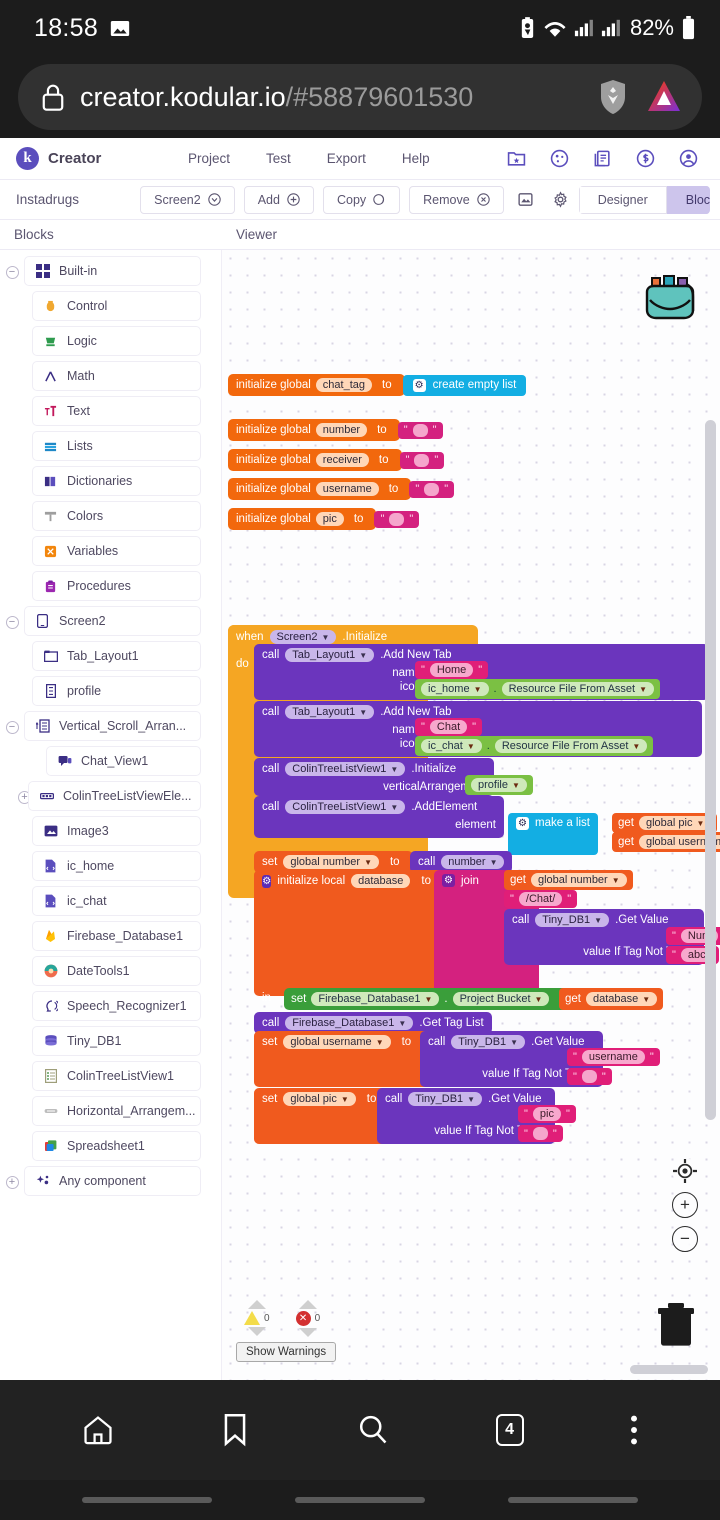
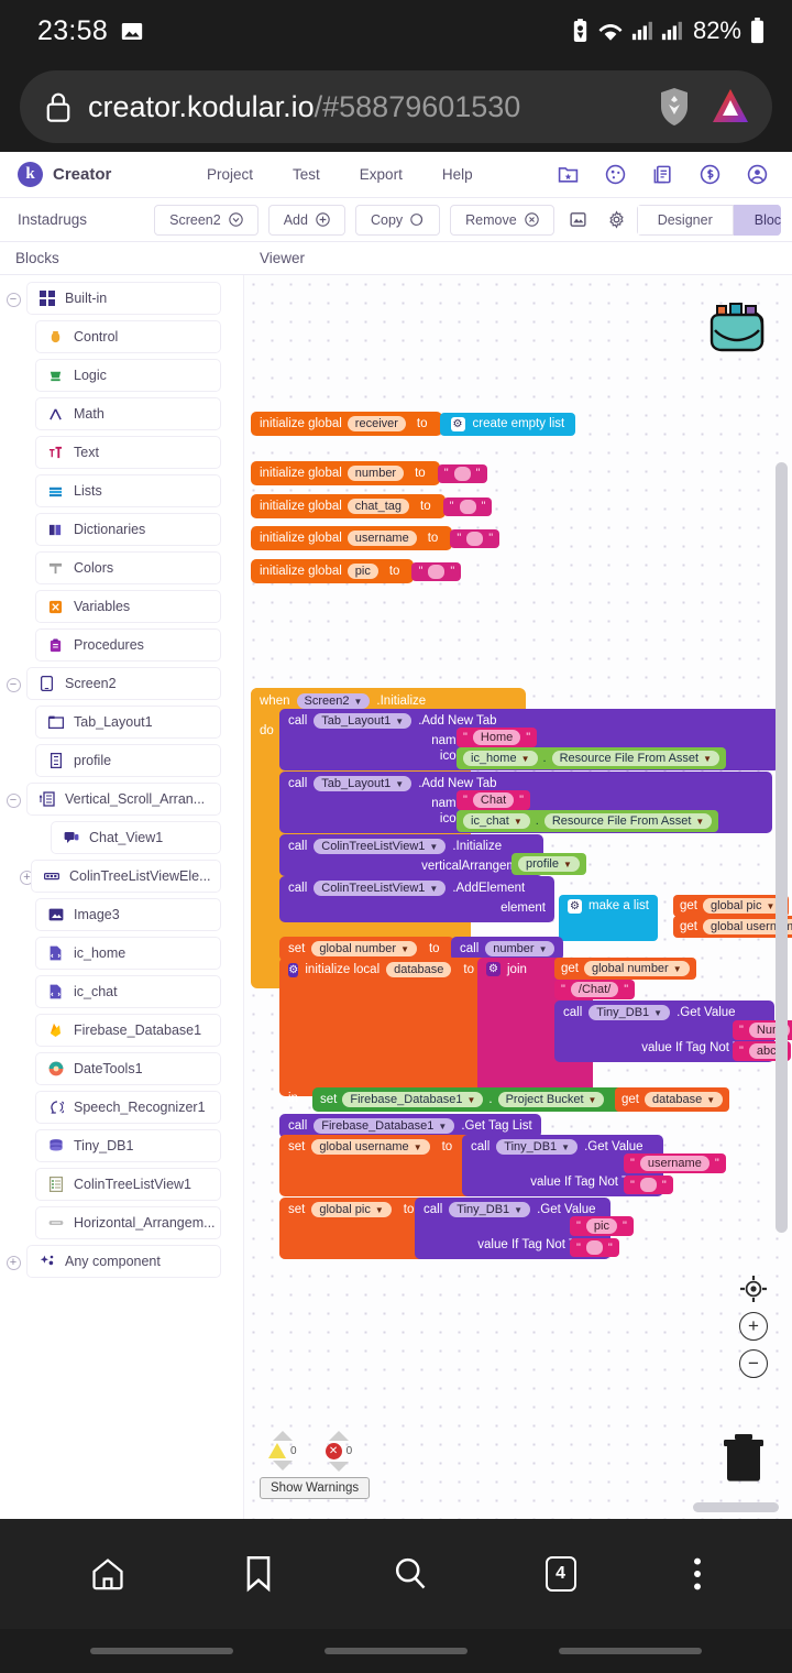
- 18:58
+ 23:58
  82%
  creator.kodular.io/#58879601530
  k
  Creator
  Project
  Test
  Export
  Help
  Instadrugs
  Screen2
  Add
  Copy
  Remove
  Designer
  Blocks
  Viewer
  −
  Built-in
  Control
  Logic
  Math
  Text
  Lists
  Dictionaries
  Colors
  Variables
  Procedures
  −
  Screen2
  Tab_Layout1
  profile
  −
  Vertical_Scroll_Arran...
  Chat_View1
  +
  ColinTreeListViewEle...
  Image3
  ic_home
  ic_chat
  Firebase_Database1
  DateTools1
  Speech_Recognizer1
  Tiny_DB1
  ColinTreeListView1
  Horizontal_Arrangem...
- Spreadsheet1
  +
  Any component
  initialize global
- chat_tag
+ receiver
  to
  ⚙
  create empty list
  initialize global
  number
  to
  "
  "
  initialize global
- receiver
+ chat_tag
  to
  "
  "
  initialize global
  username
  to
  "
  "
  initialize global
  pic
  to
  "
  "
  when
  Screen2
  ▼
  .Initialize
  do
  call
  Tab_Layout1
  ▼
  .Add New Tab
  nam
  ico
  "
  Home
  "
  ic_home
  ▼
  .
  Resource File From Asset
  ▼
  call
  Tab_Layout1
  ▼
  .Add New Tab
  nam
  ico
  "
  Chat
  "
  ic_chat
  ▼
  .
  Resource File From Asset
  ▼
  call
  ColinTreeListView1
  ▼
  .Initialize
  verticalArrange
  profile
  ▼
  call
  ColinTreeListView1
  ▼
  .AddElement
  element
  ⚙
  make a list
  get
  global pic
  ▼
  get
  global usernm
  set
  global number
  ▼
  to
  call
  number
  ▼
  ⚙
  initialize local
  database
  to
  ⚙
  join
  get
  global number
  ▼
  "
  /Chat/
  "
  call
  Tiny_DB1
  ▼
  .Get Value
  value If Tag Not
  "
  "
  abc
  in
  set
  Firebase_Database1
  ▼
  .
  Project Bucket
  ▼
  get
  database
  ▼
  call
  Firebase_Database1
  ▼
  .Get Tag List
  set
  global username
  ▼
  to
  call
  Tiny_DB1
  ▼
  .Get Value
  value If Tag Not
  "
  username
  "
  "
  "
  set
  global pic
  ▼
  to
  call
  Tiny_DB1
  ▼
  .Get Value
  value If Tag Not
  "
  pic
  "
  "
  "
  0
  ✕
  0
  Show Warnings
  +
  −
  4
